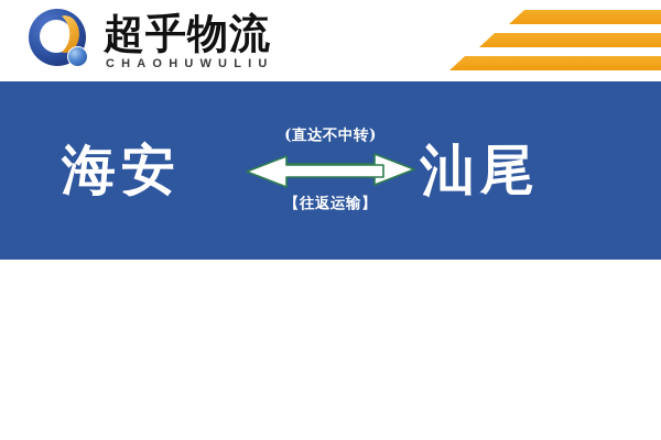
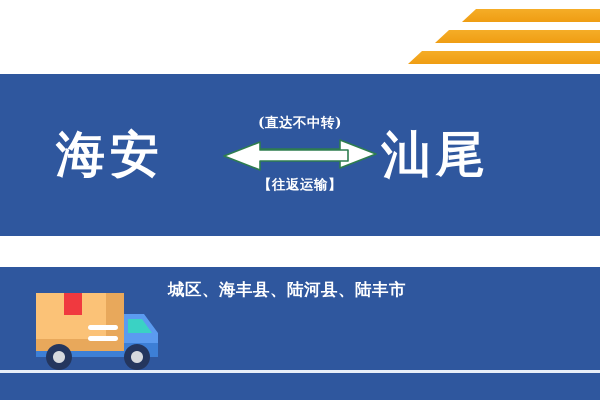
- 超乎物流
- CHAOHUWULIU
  海安
  (直达不中转)
  【往返运输】
  汕尾
+ 城区、海丰县、陆河县、陆丰市
